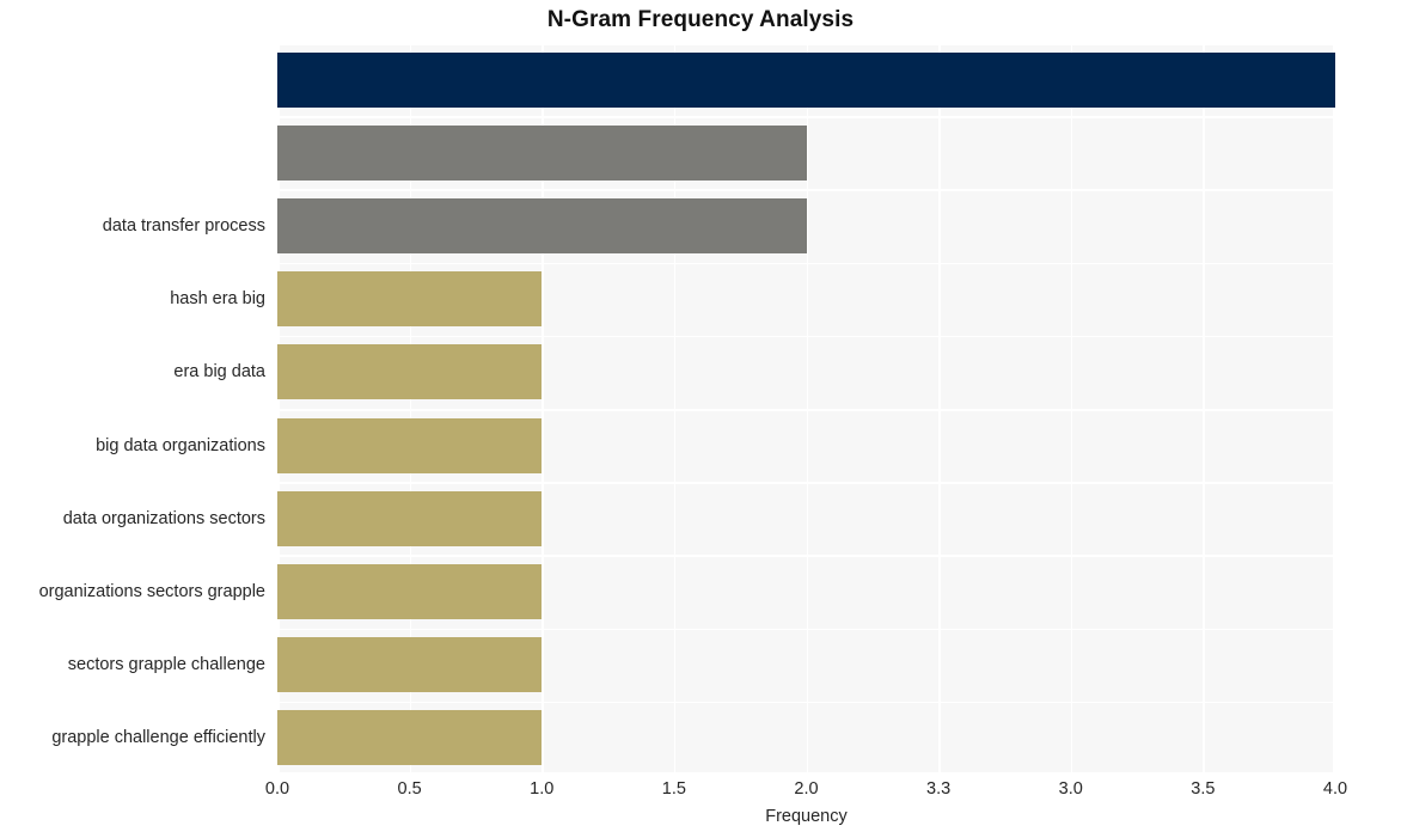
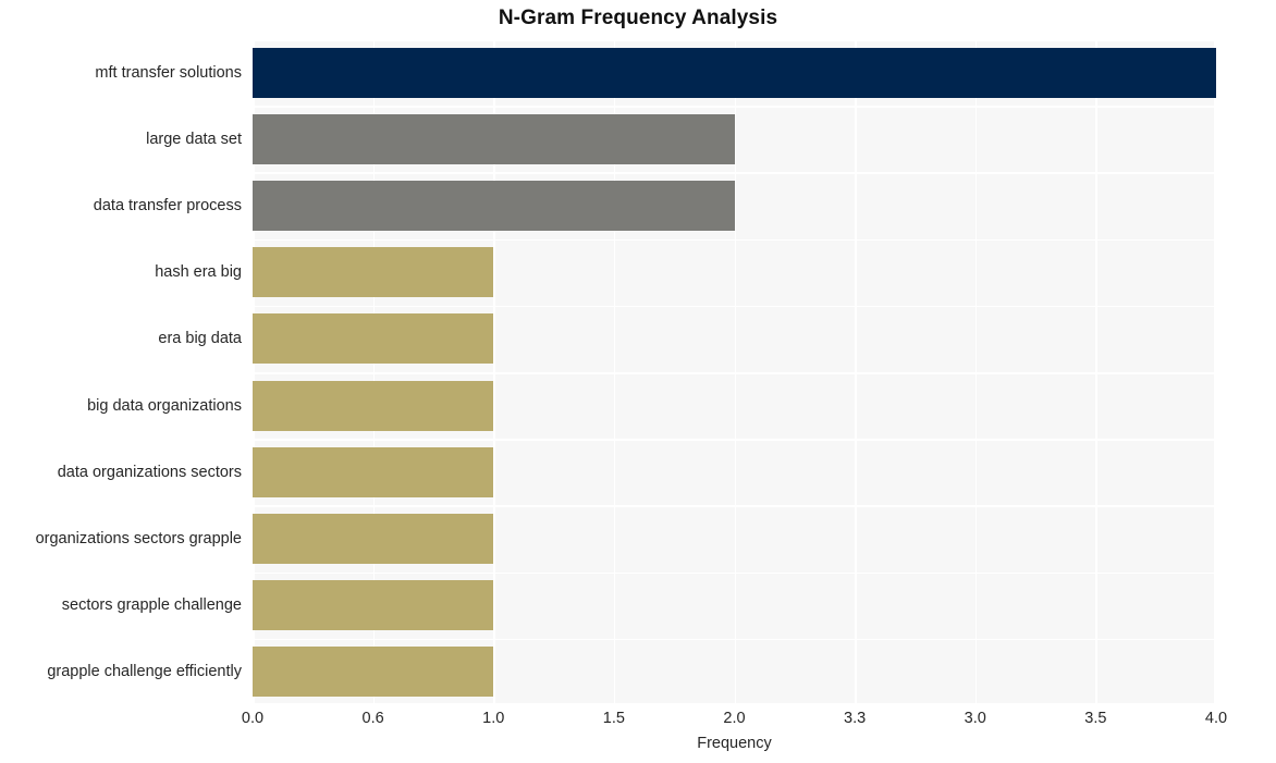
  N-Gram Frequency Analysis
+ mft transfer solutions
+ large data set
  data transfer process
  hash era big
  era big data
  big data organizations
  data organizations sectors
  organizations sectors grapple
  sectors grapple challenge
  grapple challenge efficiently
  0.0
- 0.5
+ 0.6
  1.0
  1.5
  2.0
  3.3
  3.0
  3.5
  4.0
  Frequency
